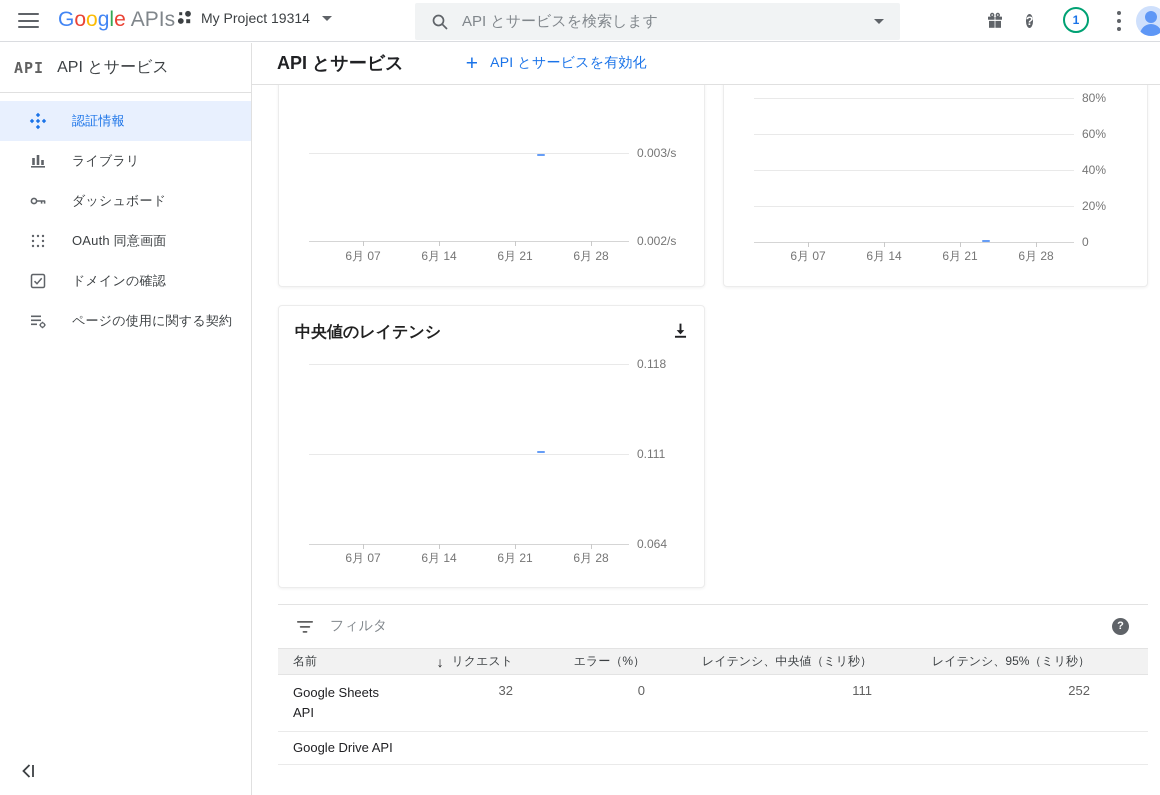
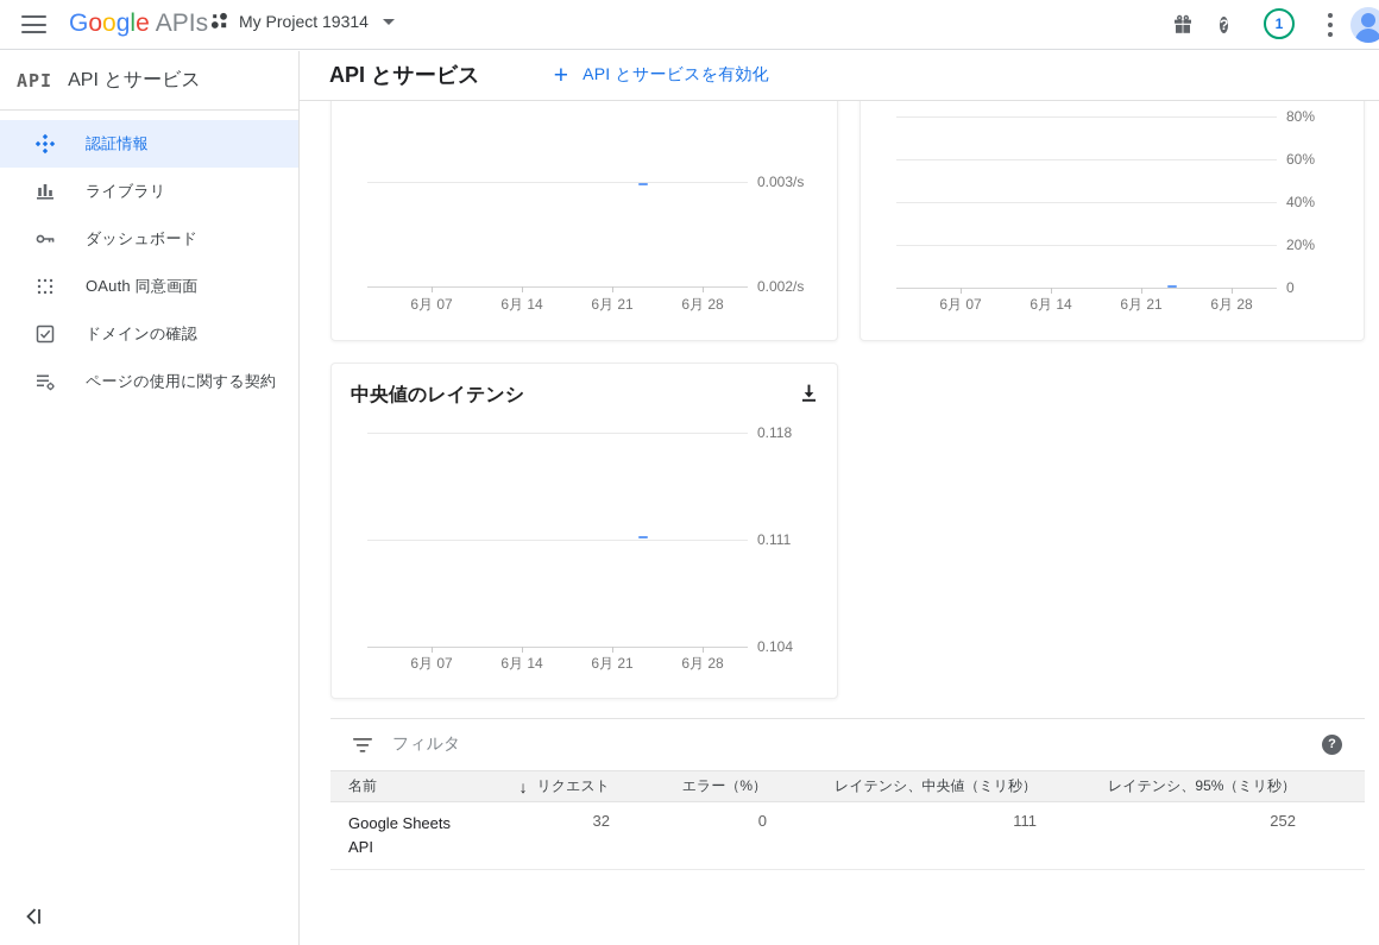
  G
  o
  o
  g
  l
  e
  APIs
  My Project 19314
- API とサービスを検索します
  ?
  1
  API
  API とサービス
  認証情報
  ライブラリ
  ダッシュボード
  OAuth 同意画面
  ドメインの確認
  ページの使用に関する契約
  API とサービス
  +
  API とサービスを有効化
  0.003/s
  0.002/s
  6月 07
  6月 14
  6月 21
  6月 28
  80%
  60%
  40%
  20%
  0
  6月 07
  6月 14
  6月 21
  6月 28
  中央値のレイテンシ
  0.118
  0.111
- 0.064
+ 0.104
  6月 07
  6月 14
  6月 21
  6月 28
  フィルタ
  ?
  名前
  ↓
  リクエスト
  エラー（%）
  レイテンシ、中央値（ミリ秒）
  レイテンシ、95%（ミリ秒）
  Google Sheets API
  32
  0
  111
  252
- Google Drive API
